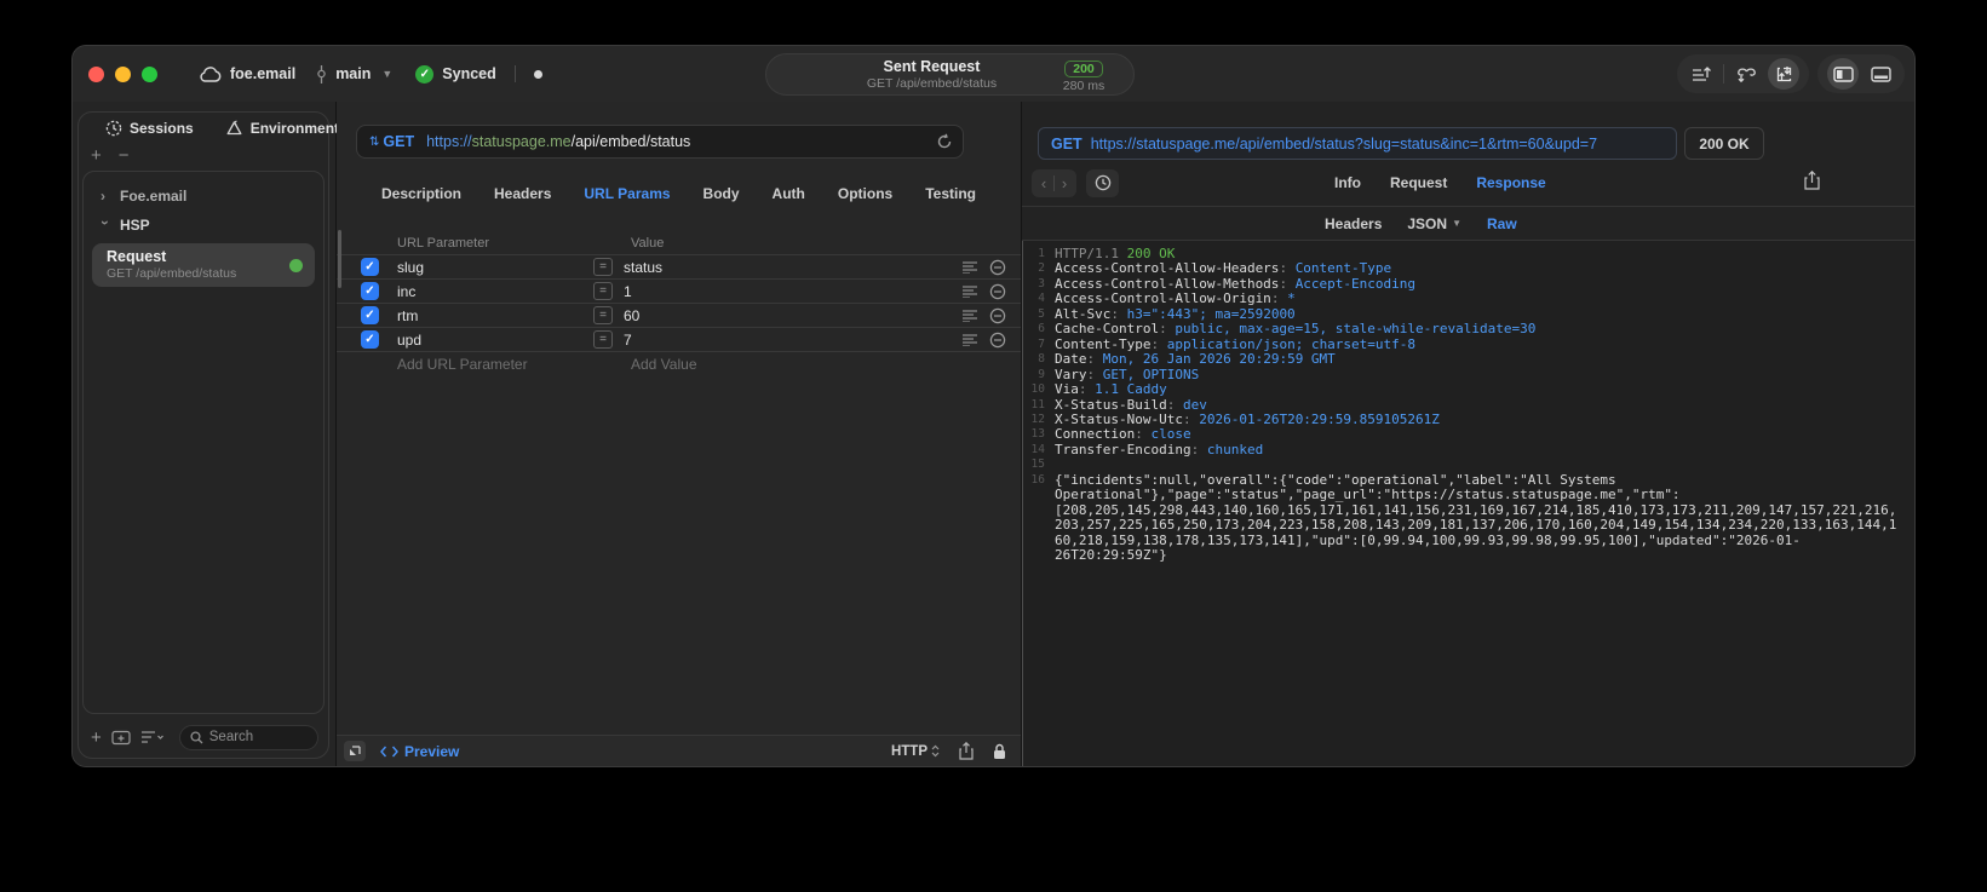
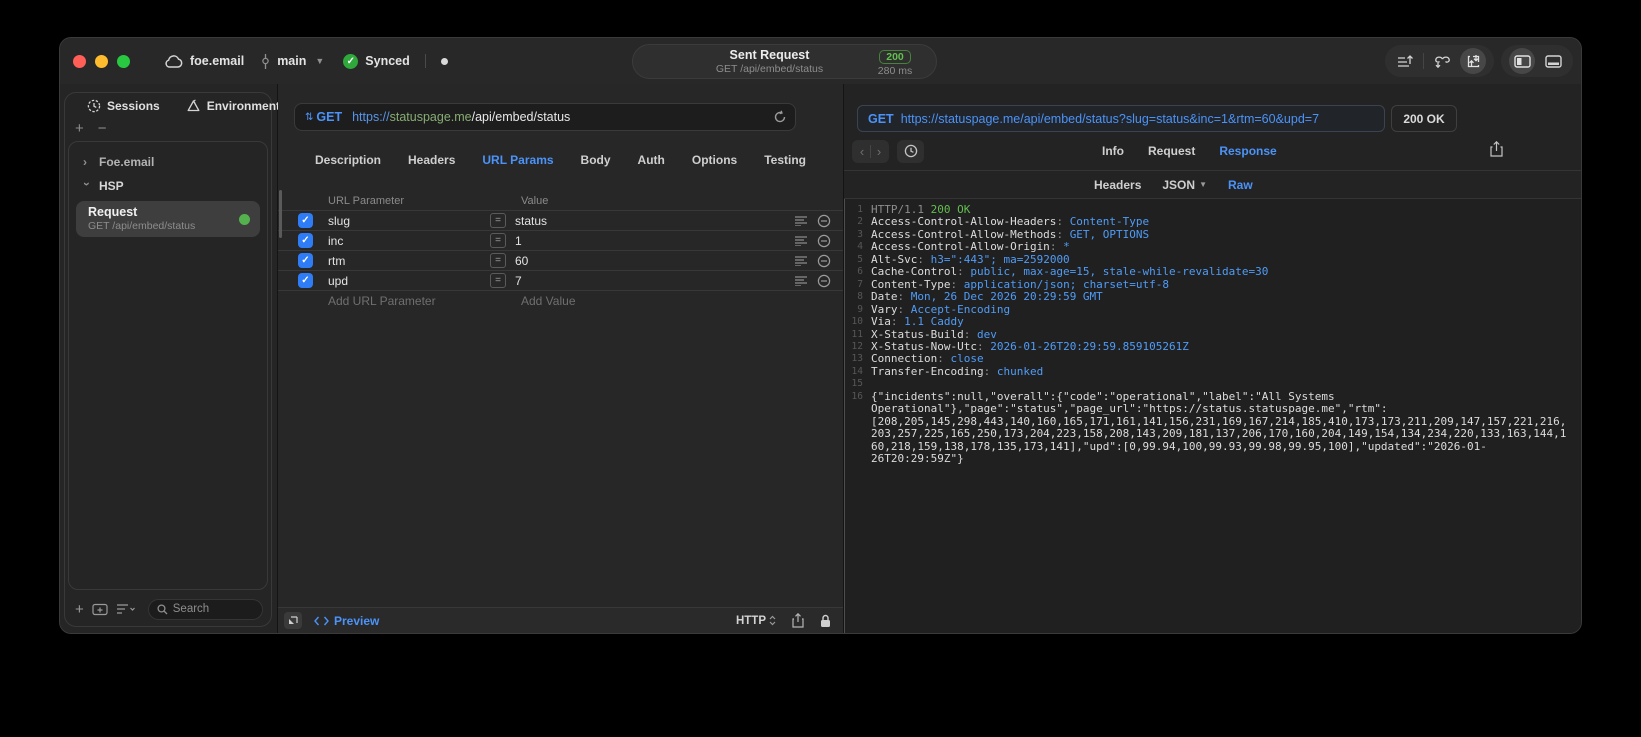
  foe.email
  main
  ▼
  ✓
  Synced
  Sent Request
  GET /api/embed/status
  200
  280 ms
  Sessions
  Environmen
  +
  −
  ›
  Foe.email
  HSP
  Request
  GET /api/embed/status
  +
  Search
  ⇅
  GET
  https://
  statuspage.me
  /api/embed/status
  Description
  Headers
  URL Params
  Body
  Auth
  Options
  Testing
  URL Parameter
  Value
  ✓
  slug
  =
  status
  ✓
  inc
  =
  1
  ✓
  rtm
  =
  60
  ✓
  upd
  =
  7
  Add URL Parameter
  Add Value
  Preview
  HTTP
  GET
  https://statuspage.me/api/embed/status?slug=status&inc=1&rtm=60&upd=7
  200 OK
  ‹
  ›
  Info
  Request
  Response
  Headers
  JSON
  ▼
  Raw
  1
  HTTP/1.1 200 OK
  2
  Access-Control-Allow-Headers: Content-Type
  3
- Access-Control-Allow-Methods: Accept-Encoding
+ Access-Control-Allow-Methods: GET, OPTIONS
  4
  Access-Control-Allow-Origin: *
  5
  Alt-Svc: h3=":443"; ma=2592000
  6
  Cache-Control: public, max-age=15, stale-while-revalidate=30
  7
  Content-Type: application/json; charset=utf-8
  8
- Date: Mon, 26 Jan 2026 20:29:59 GMT
+ Date: Mon, 26 Dec 2026 20:29:59 GMT
  9
- Vary: GET, OPTIONS
+ Vary: Accept-Encoding
  10
  Via: 1.1 Caddy
  11
  X-Status-Build: dev
  12
  X-Status-Now-Utc: 2026-01-26T20:29:59.859105261Z
  13
  Connection: close
  14
  Transfer-Encoding: chunked
  15
  16
  {"incidents":null,"overall":{"code":"operational","label":"All Systems Operational"},"page":"status","page_url":"https://status.statuspage.me","rtm":[208,205,145,298,443,140,160,165,171,161,141,156,231,169,167,214,185,410,173,173,211,209,147,157,221,216,203,257,225,165,250,173,204,223,158,208,143,209,181,137,206,170,160,204,149,154,134,234,220,133,163,144,160,218,159,138,178,135,173,141],"upd":[0,99.94,100,99.93,99.98,99.95,100],"updated":"2026-01-26T20:29:59Z"}
